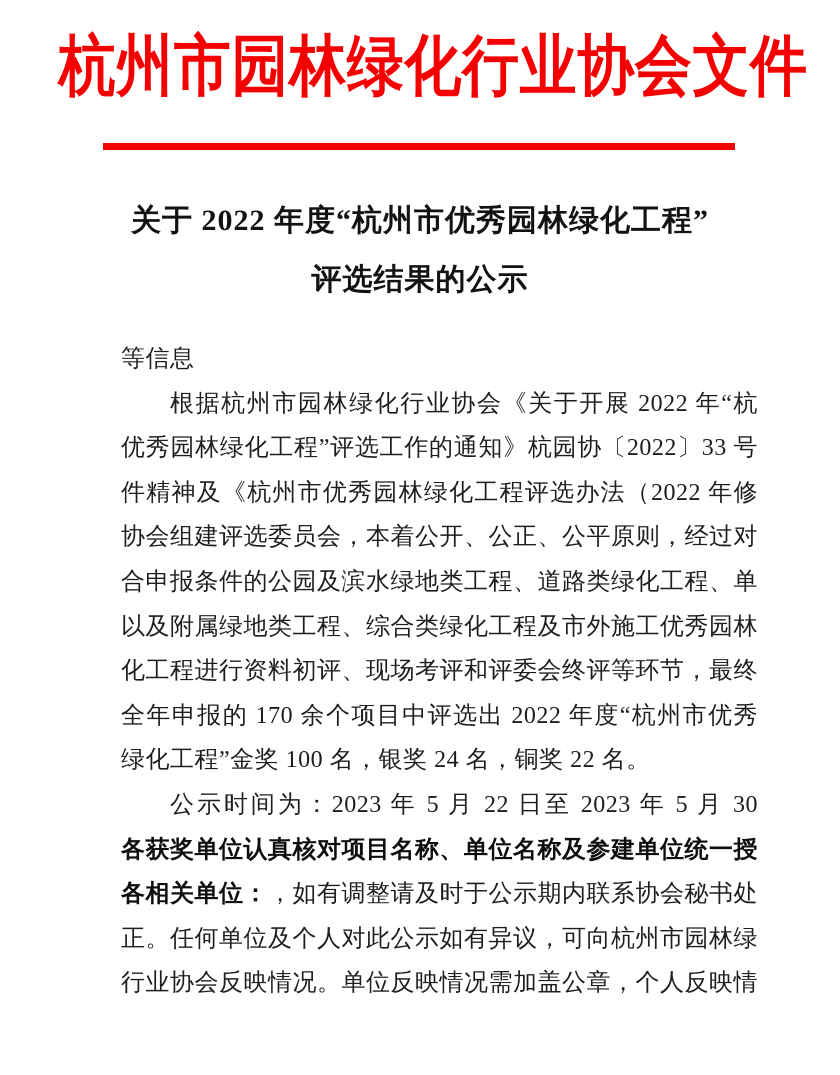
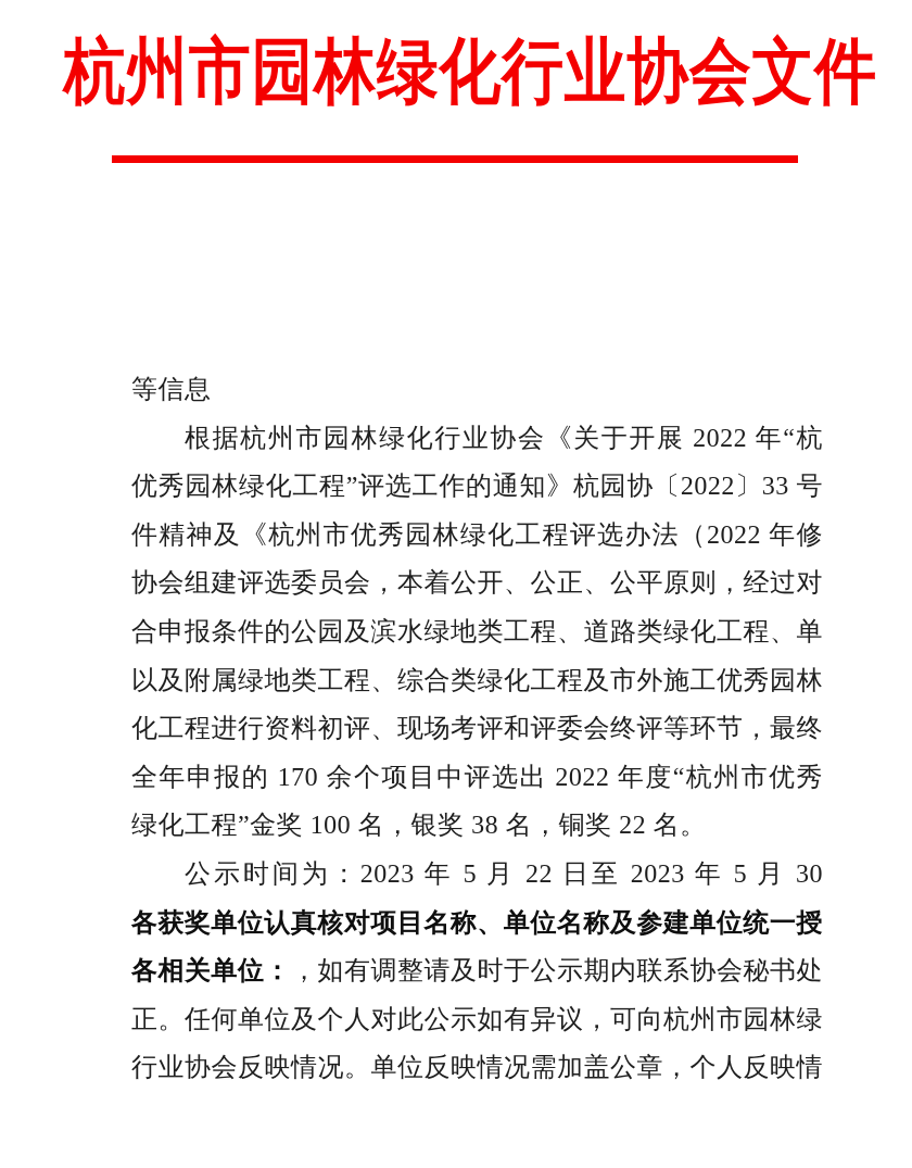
  杭州市园林绿化行业协会文件
- 关于 2022 年度“杭州市优秀园林绿化工程”
- 评选结果的公示
  等信息
  根据杭州市园林绿化行业协会《关于开展 2022 年“杭
  优秀园林绿化工程”评选工作的通知》杭园协〔2022〕33 号
  件精神及《杭州市优秀园林绿化工程评选办法（2022 年修
  协会组建评选委员会，本着公开、公正、公平原则，经过对
  合申报条件的公园及滨水绿地类工程、道路类绿化工程、单
  以及附属绿地类工程、综合类绿化工程及市外施工优秀园林
  化工程进行资料初评、现场考评和评委会终评等环节，最终
  全年申报的 170 余个项目中评选出 2022 年度“杭州市优秀
- 绿化工程”金奖 100 名，银奖 24 名，铜奖 22 名。
+ 绿化工程”金奖 100 名，银奖 38 名，铜奖 22 名。
  公示时间为：2023 年 5 月 22 日至 2023 年 5 月 30
  各获奖单位认真核对项目名称、单位名称及参建单位统一授
  各相关单位：，如有调整请及时于公示期内联系协会秘书处
  正。任何单位及个人对此公示如有异议，可向杭州市园林绿
  行业协会反映情况。单位反映情况需加盖公章，个人反映情
